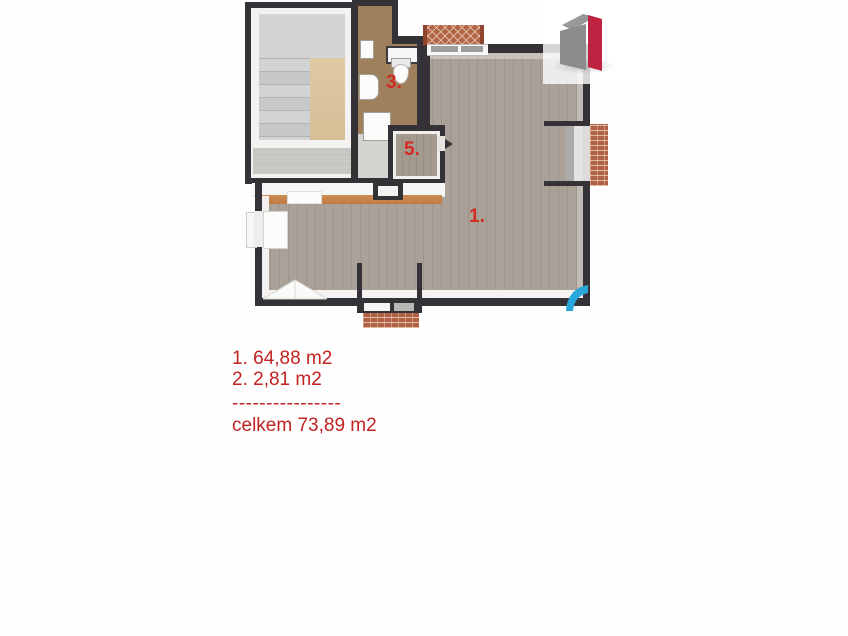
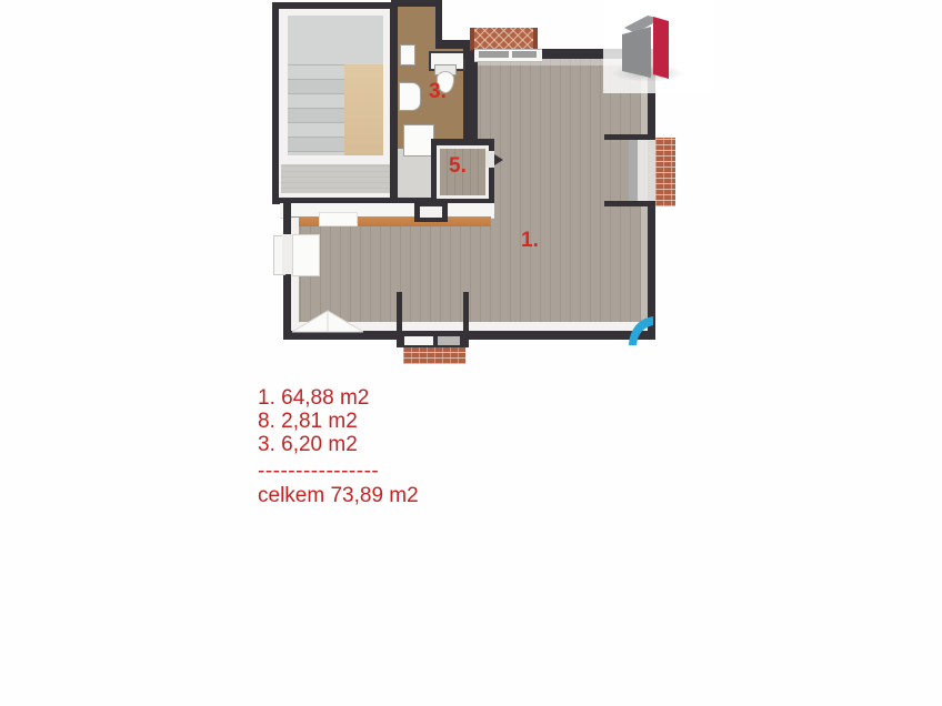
  1.
  5.
  3.
  1. 64,88 m2
- 2. 2,81 m2
+ 8. 2,81 m2
+ 3. 6,20 m2
  ----------------
  celkem 73,89 m2
